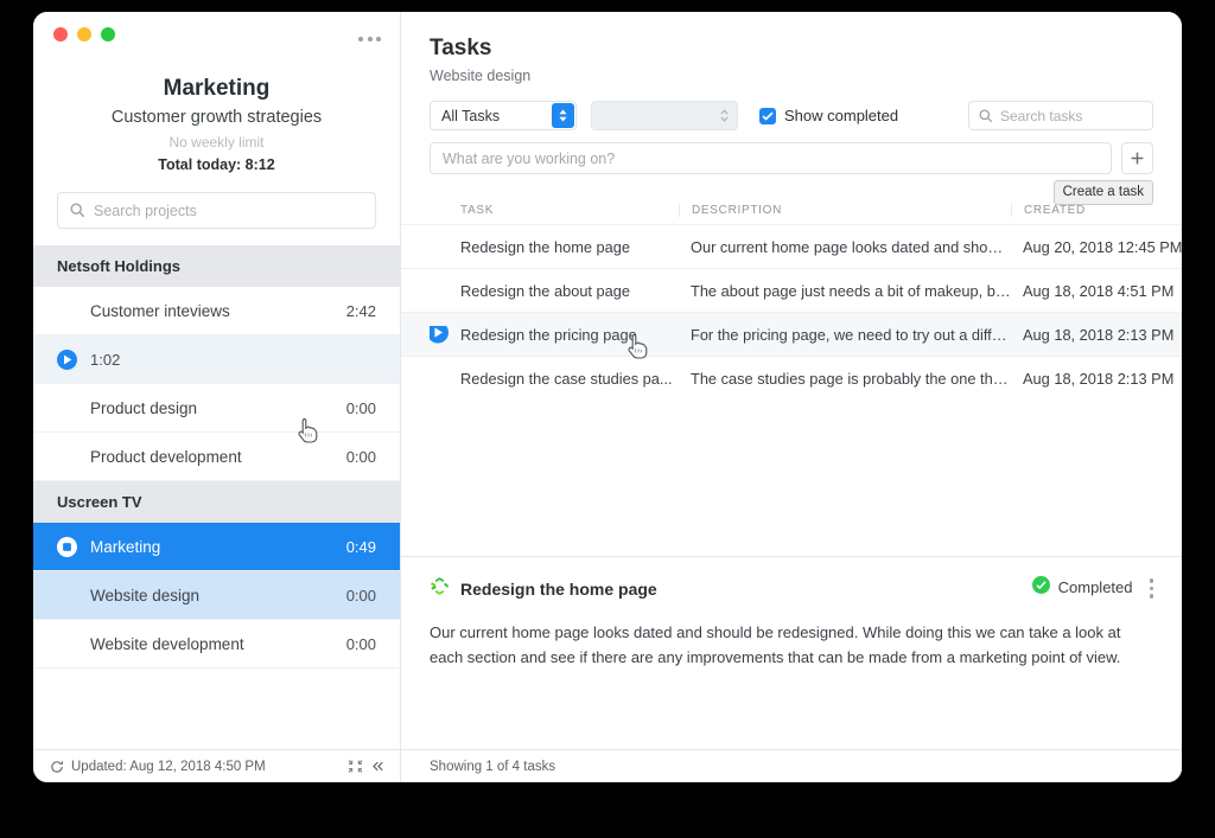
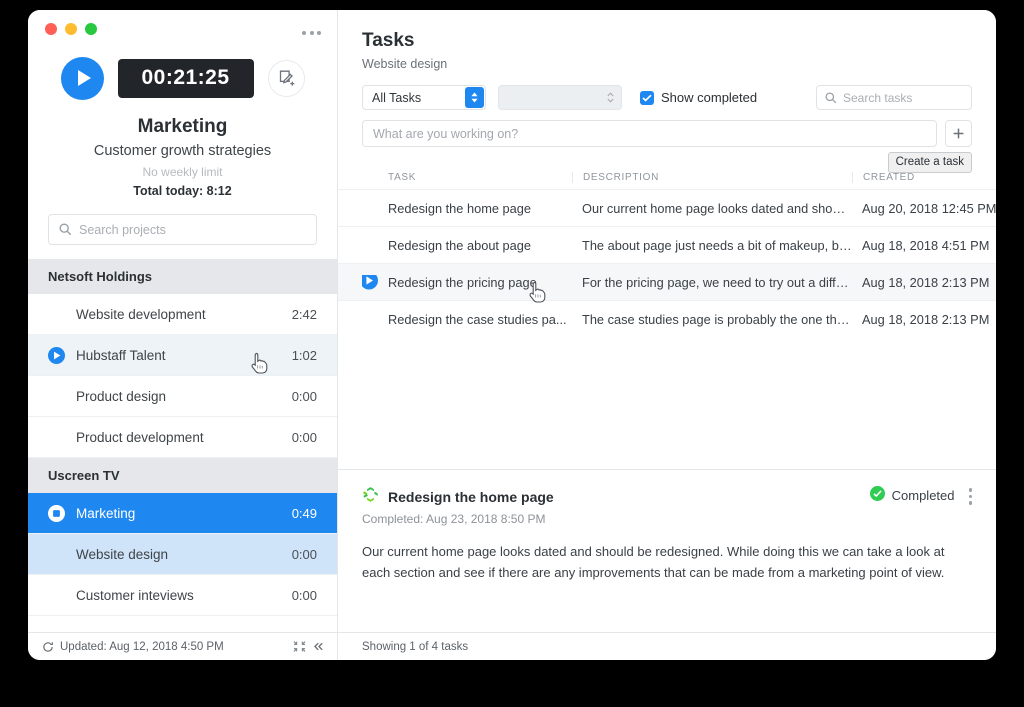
+ 00:21:25
  Marketing
  Customer growth strategies
  No weekly limit
  Total today: 8:12
  Search projects
  Netsoft Holdings
- Customer inteviews
+ Website development
  2:42
+ Hubstaff Talent
  1:02
  Product design
  0:00
  Product development
  0:00
  Uscreen TV
  Marketing
  0:49
  Website design
  0:00
- Website development
+ Customer inteviews
  0:00
  Updated: Aug 12, 2018 4:50 PM
  Tasks
  Website design
  All Tasks
  Show completed
  Search tasks
  What are you working on?
  Create a task
  TASK
  DESCRIPTION
  CREATED
  Redesign the home page
  Our current home page looks dated and should.
  Aug 20, 2018 12:45 PM
  Redesign the about page
  The about page just needs a bit of makeup, bec
  Aug 18, 2018 4:51 PM
  Redesign the pricing page
  For the pricing page, we need to try out a differe
  Aug 18, 2018 2:13 PM
  Redesign the case studies pa...
  The case studies page is probably the one that
  Aug 18, 2018 2:13 PM
  Redesign the home page
+ Completed: Aug 23, 2018 8:50 PM
  Completed
  Our current home page looks dated and should be redesigned. While doing this we can take a look at each section and see if there are any improvements that can be made from a marketing point of view.
  Showing 1 of 4 tasks
